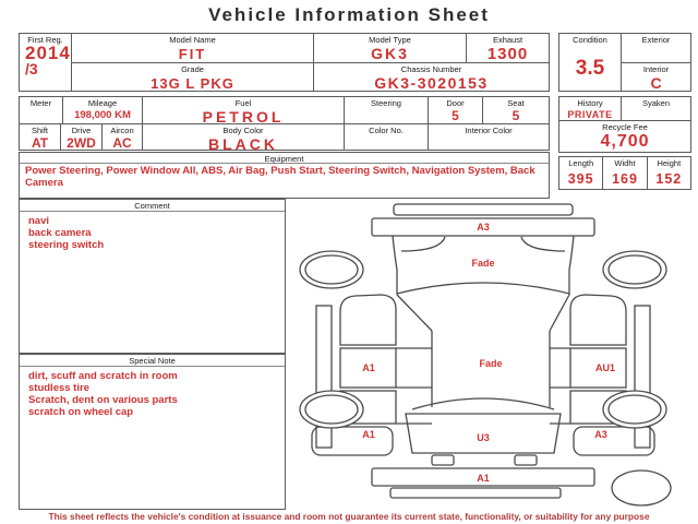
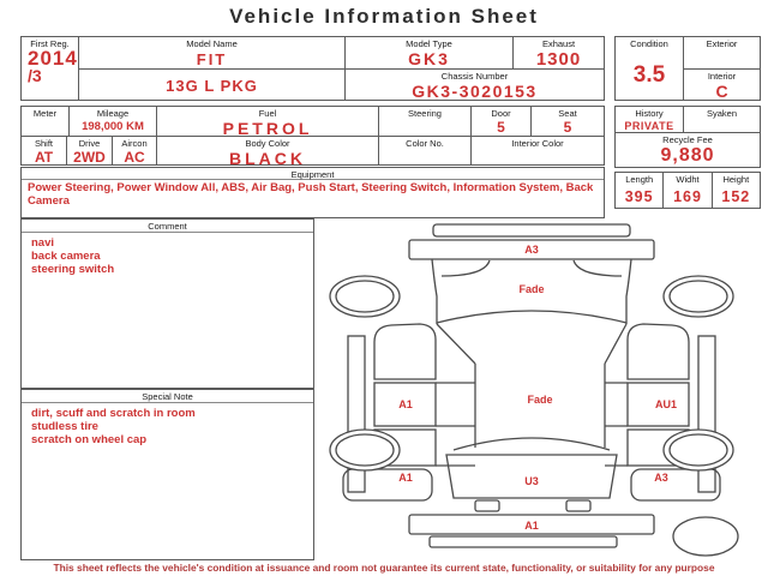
  Vehicle Information Sheet
  First Reg.
  2014
  /3
  Model Name
  FIT
  Model Type
  GK3
  Exhaust
  1300
- Grade
  13G L PKG
  Chassis Number
  GK3-3020153
  Condition
  3.5
  Exterior
  Interior
  C
  Meter
  Mileage
  198,000 KM
  Fuel
  PETROL
  Steering
  Door
  5
  Seat
  5
  Shift
  AT
  Drive
  2WD
  Aircon
  AC
  Body Color
  BLACK
  Color No.
  Interior Color
  History
  PRIVATE
  Syaken
  Recycle Fee
- 4,700
+ 9,880
  Equipment
- Power Steering, Power Window All, ABS, Air Bag, Push Start, Steering Switch, Navigation System, Back Camera
+ Power Steering, Power Window All, ABS, Air Bag, Push Start, Steering Switch, Information System, Back Camera
  Length
  395
  Widht
  169
  Height
  152
  Comment
  navi
  back camera
  steering switch
  Special Note
  dirt, scuff and scratch in room
  studless tire
- Scratch, dent on various parts
  scratch on wheel cap
  A3
  Fade
  A1
  Fade
  AU1
  A1
  U3
  A3
  A1
  This sheet reflects the vehicle's condition at issuance and room not guarantee its current state, functionality, or suitability for any purpose
